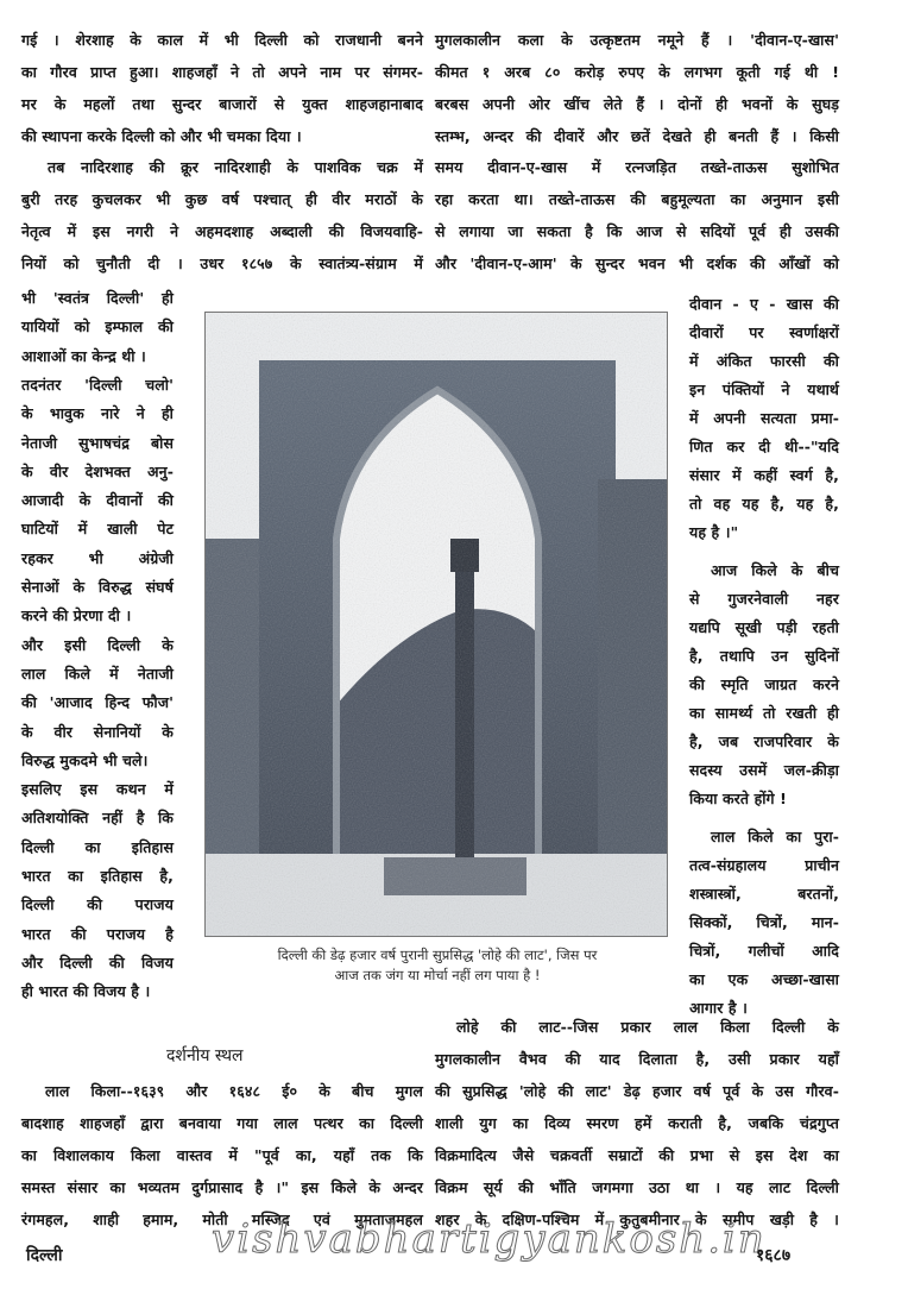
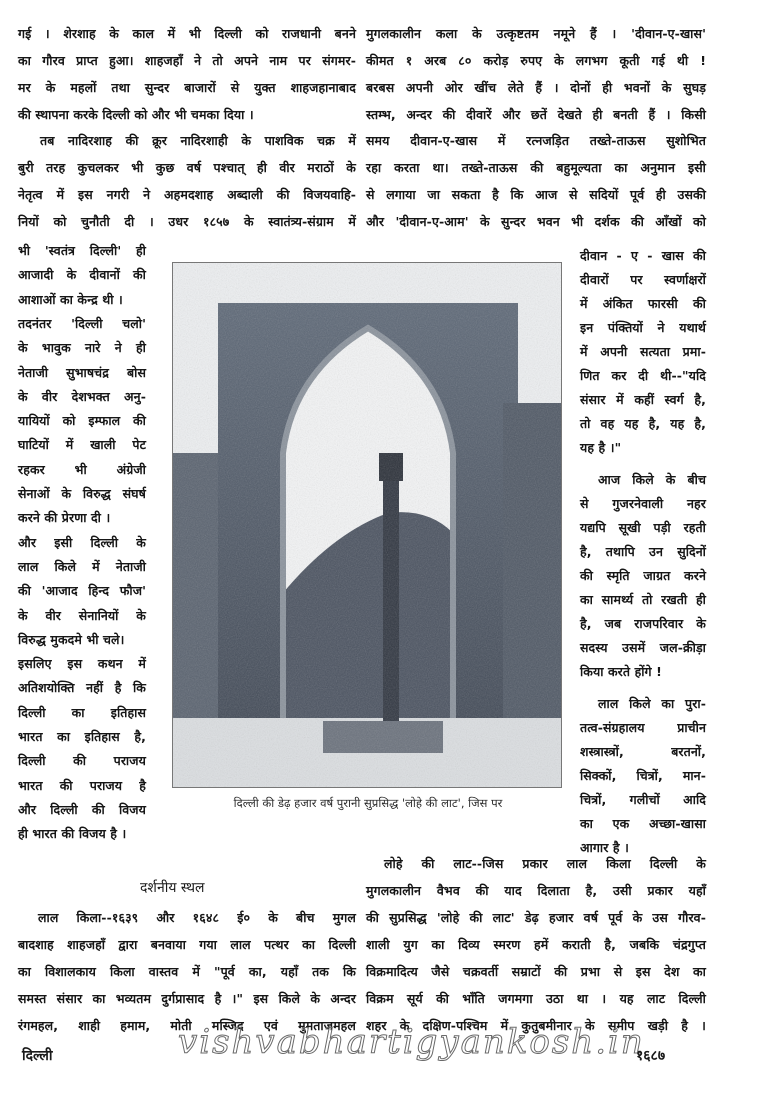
  गई । शेरशाह के काल में भी दिल्ली को राजधानी बनने
  का गौरव प्राप्त हुआ। शाहजहाँ ने तो अपने नाम पर संगमर-
  मर के महलों तथा सुन्दर बाजारों से युक्त शाहजहानाबाद
  की स्थापना करके दिल्ली को और भी चमका दिया ।
  तब नादिरशाह की क्रूर नादिरशाही के पाशविक चक्र में
  बुरी तरह कुचलकर भी कुछ वर्ष पश्चात् ही वीर मराठों के
  नेतृत्व में इस नगरी ने अहमदशाह अब्दाली की विजयवाहि-
  नियों को चुनौती दी । उधर १८५७ के स्वातंत्र्य-संग्राम में
  भी 'स्वतंत्र दिल्ली' ही
- यायियों को इम्फाल की
+ आजादी के दीवानों की
  आशाओं का केन्द्र थी ।
  तदनंतर 'दिल्ली चलो'
  के भावुक नारे ने ही
  नेताजी सुभाषचंद्र बोस
  के वीर देशभक्त अनु-
- आजादी के दीवानों की
+ यायियों को इम्फाल की
  घाटियों में खाली पेट
  रहकर भी अंग्रेजी
  सेनाओं के विरुद्ध संघर्ष
  करने की प्रेरणा दी ।
  और इसी दिल्ली के
  लाल किले में नेताजी
  की 'आजाद हिन्द फौज'
  के वीर सेनानियों के
  विरुद्ध मुकदमे भी चले।
  इसलिए इस कथन में
  अतिशयोक्ति नहीं है कि
  दिल्ली का इतिहास
  भारत का इतिहास है,
  दिल्ली की पराजय
  भारत की पराजय है
  और दिल्ली की विजय
  ही भारत की विजय है ।
  मुगलकालीन कला के उत्कृष्टतम नमूने हैं । 'दीवान-ए-खास'
  कीमत १ अरब ८० करोड़ रुपए के लगभग कूती गई थी !
  बरबस अपनी ओर खींच लेते हैं । दोनों ही भवनों के सुघड़
  स्तम्भ, अन्दर की दीवारें और छतें देखते ही बनती हैं । किसी
  समय दीवान-ए-खास में रत्नजड़ित तख्ते-ताऊस सुशोभित
  रहा करता था। तख्ते-ताऊस की बहुमूल्यता का अनुमान इसी
  से लगाया जा सकता है कि आज से सदियों पूर्व ही उसकी
  और 'दीवान-ए-आम' के सुन्दर भवन भी दर्शक की आँखों को
  दीवान - ए - खास की
  दीवारों पर स्वर्णाक्षरों
  में अंकित फारसी की
  इन पंक्तियों ने यथार्थ
  में अपनी सत्यता प्रमा-
  णित कर दी थी--"यदि
  संसार में कहीं स्वर्ग है,
  तो वह यह है, यह है,
  यह है ।"
  आज किले के बीच
  से गुजरनेवाली नहर
  यद्यपि सूखी पड़ी रहती
  है, तथापि उन सुदिनों
  की स्मृति जाग्रत करने
  का सामर्थ्य तो रखती ही
  है, जब राजपरिवार के
  सदस्य उसमें जल-क्रीड़ा
  किया करते होंगे !
  लाल किले का पुरा-
  तत्व-संग्रहालय प्राचीन
  शस्त्रास्त्रों, बरतनों,
  सिक्कों, चित्रों, मान-
  चित्रों, गलीचों आदि
  का एक अच्छा-खासा
  आगार है ।
  दिल्ली की डेढ़ हजार वर्ष पुरानी सुप्रसिद्ध 'लोहे की लाट', जिस पर
- आज तक जंग या मोर्चा नहीं लग पाया है !
  दर्शनीय स्थल
  लाल किला--१६३९ और १६४८ ई० के बीच मुगल
  बादशाह शाहजहाँ द्वारा बनवाया गया लाल पत्थर का दिल्ली
  का विशालकाय किला वास्तव में "पूर्व का, यहाँ तक कि
  समस्त संसार का भव्यतम दुर्गप्रासाद है ।" इस किले के अन्दर
  रंगमहल, शाही हमाम, मोती मस्जिद एवं मुमताजमहल
  लोहे की लाट--जिस प्रकार लाल किला दिल्ली के
  मुगलकालीन वैभव की याद दिलाता है, उसी प्रकार यहाँ
  की सुप्रसिद्ध 'लोहे की लाट' डेढ़ हजार वर्ष पूर्व के उस गौरव-
  शाली युग का दिव्य स्मरण हमें कराती है, जबकि चंद्रगुप्त
  विक्रमादित्य जैसे चक्रवर्ती सम्राटों की प्रभा से इस देश का
  विक्रम सूर्य की भाँति जगमगा उठा था । यह लाट दिल्ली
  शहर के दक्षिण-पश्चिम में कुतुबमीनार के समीप खड़ी है ।
  vishvabhartigyankosh.in
  दिल्ली
  १६८७
